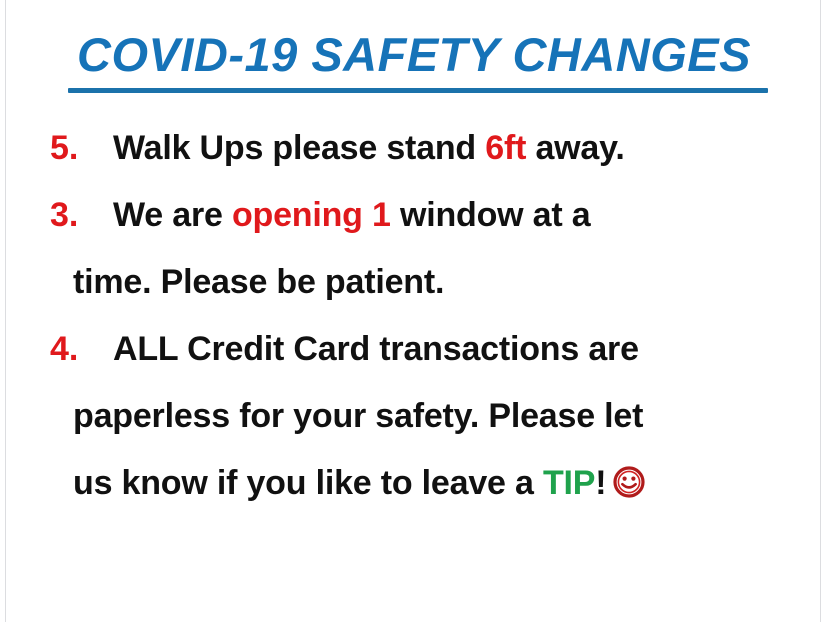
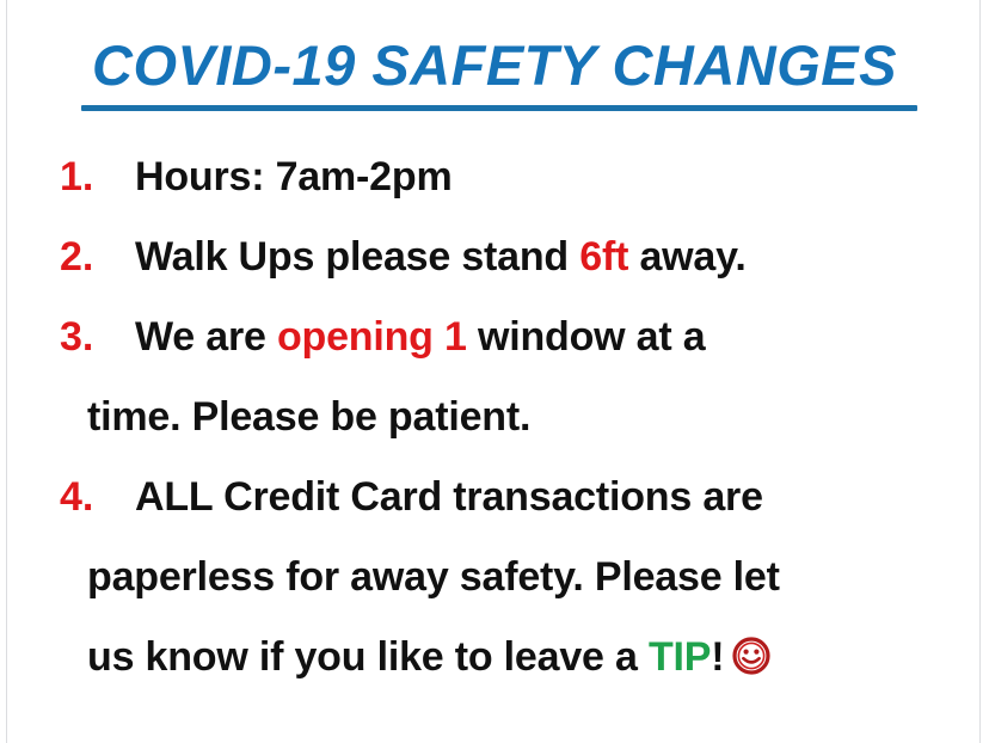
  COVID-19 SAFETY CHANGES
+ 1.
+ Hours: 7am-2pm
- 5.
+ 2.
  Walk Ups please stand 6ft away.
  3.
  We are opening 1 window at a
  time. Please be patient.
  4.
  ALL Credit Card transactions are
- paperless for your safety. Please let
+ paperless for away safety. Please let
  us know if you like to leave a TIP!
